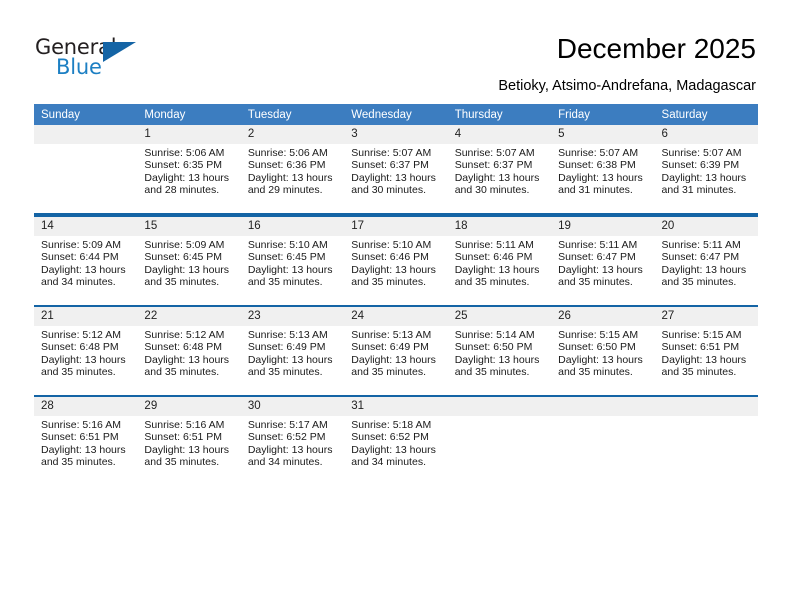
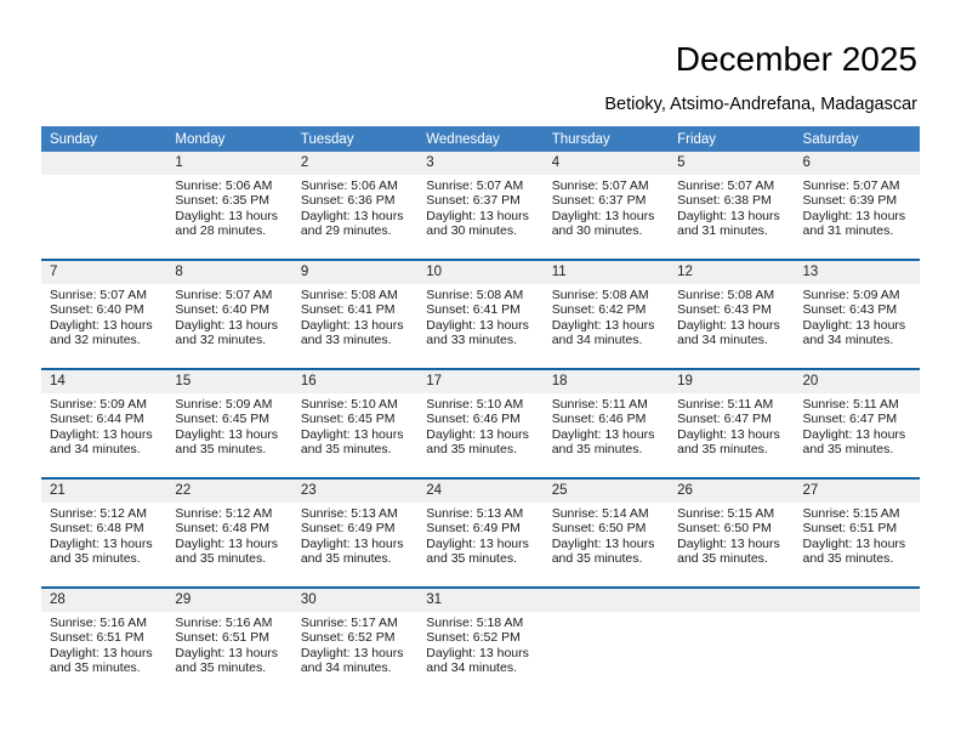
- General
- Blue
  December 2025
  Betioky, Atsimo-Andrefana, Madagascar
  Sunday	Monday	Tuesday	Wednesday	Thursday	Friday	Saturday
  	1Sunrise: 5:06 AMSunset: 6:35 PMDaylight: 13 hoursand 28 minutes.	2Sunrise: 5:06 AMSunset: 6:36 PMDaylight: 13 hoursand 29 minutes.	3Sunrise: 5:07 AMSunset: 6:37 PMDaylight: 13 hoursand 30 minutes.	4Sunrise: 5:07 AMSunset: 6:37 PMDaylight: 13 hoursand 30 minutes.	5Sunrise: 5:07 AMSunset: 6:38 PMDaylight: 13 hoursand 31 minutes.	6Sunrise: 5:07 AMSunset: 6:39 PMDaylight: 13 hoursand 31 minutes.
+ 7Sunrise: 5:07 AMSunset: 6:40 PMDaylight: 13 hoursand 32 minutes.	8Sunrise: 5:07 AMSunset: 6:40 PMDaylight: 13 hoursand 32 minutes.	9Sunrise: 5:08 AMSunset: 6:41 PMDaylight: 13 hoursand 33 minutes.	10Sunrise: 5:08 AMSunset: 6:41 PMDaylight: 13 hoursand 33 minutes.	11Sunrise: 5:08 AMSunset: 6:42 PMDaylight: 13 hoursand 34 minutes.	12Sunrise: 5:08 AMSunset: 6:43 PMDaylight: 13 hoursand 34 minutes.	13Sunrise: 5:09 AMSunset: 6:43 PMDaylight: 13 hoursand 34 minutes.
  14Sunrise: 5:09 AMSunset: 6:44 PMDaylight: 13 hoursand 34 minutes.	15Sunrise: 5:09 AMSunset: 6:45 PMDaylight: 13 hoursand 35 minutes.	16Sunrise: 5:10 AMSunset: 6:45 PMDaylight: 13 hoursand 35 minutes.	17Sunrise: 5:10 AMSunset: 6:46 PMDaylight: 13 hoursand 35 minutes.	18Sunrise: 5:11 AMSunset: 6:46 PMDaylight: 13 hoursand 35 minutes.	19Sunrise: 5:11 AMSunset: 6:47 PMDaylight: 13 hoursand 35 minutes.	20Sunrise: 5:11 AMSunset: 6:47 PMDaylight: 13 hoursand 35 minutes.
  21Sunrise: 5:12 AMSunset: 6:48 PMDaylight: 13 hoursand 35 minutes.	22Sunrise: 5:12 AMSunset: 6:48 PMDaylight: 13 hoursand 35 minutes.	23Sunrise: 5:13 AMSunset: 6:49 PMDaylight: 13 hoursand 35 minutes.	24Sunrise: 5:13 AMSunset: 6:49 PMDaylight: 13 hoursand 35 minutes.	25Sunrise: 5:14 AMSunset: 6:50 PMDaylight: 13 hoursand 35 minutes.	26Sunrise: 5:15 AMSunset: 6:50 PMDaylight: 13 hoursand 35 minutes.	27Sunrise: 5:15 AMSunset: 6:51 PMDaylight: 13 hoursand 35 minutes.
  28Sunrise: 5:16 AMSunset: 6:51 PMDaylight: 13 hoursand 35 minutes.	29Sunrise: 5:16 AMSunset: 6:51 PMDaylight: 13 hoursand 35 minutes.	30Sunrise: 5:17 AMSunset: 6:52 PMDaylight: 13 hoursand 34 minutes.	31Sunrise: 5:18 AMSunset: 6:52 PMDaylight: 13 hoursand 34 minutes.
